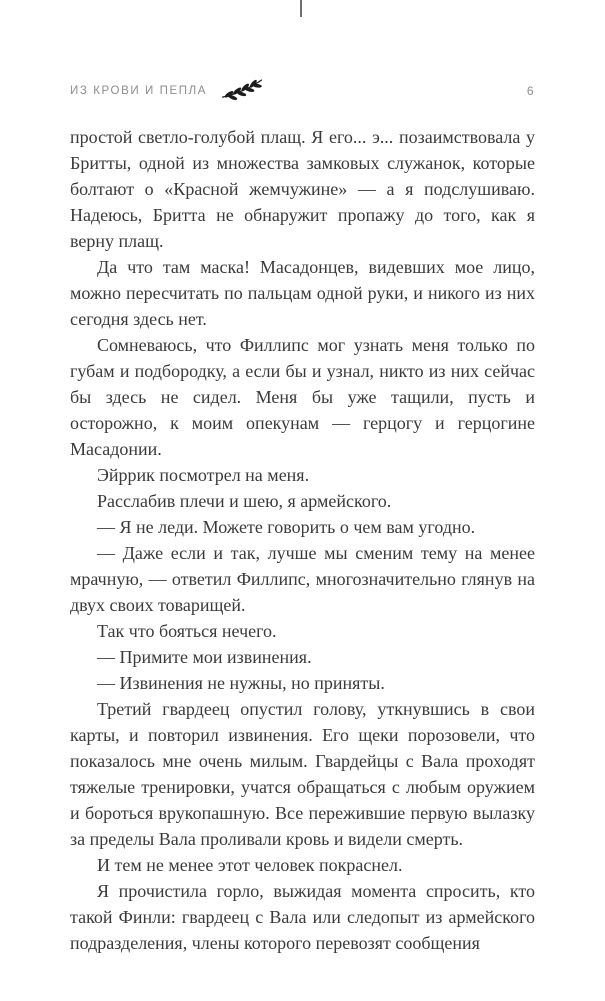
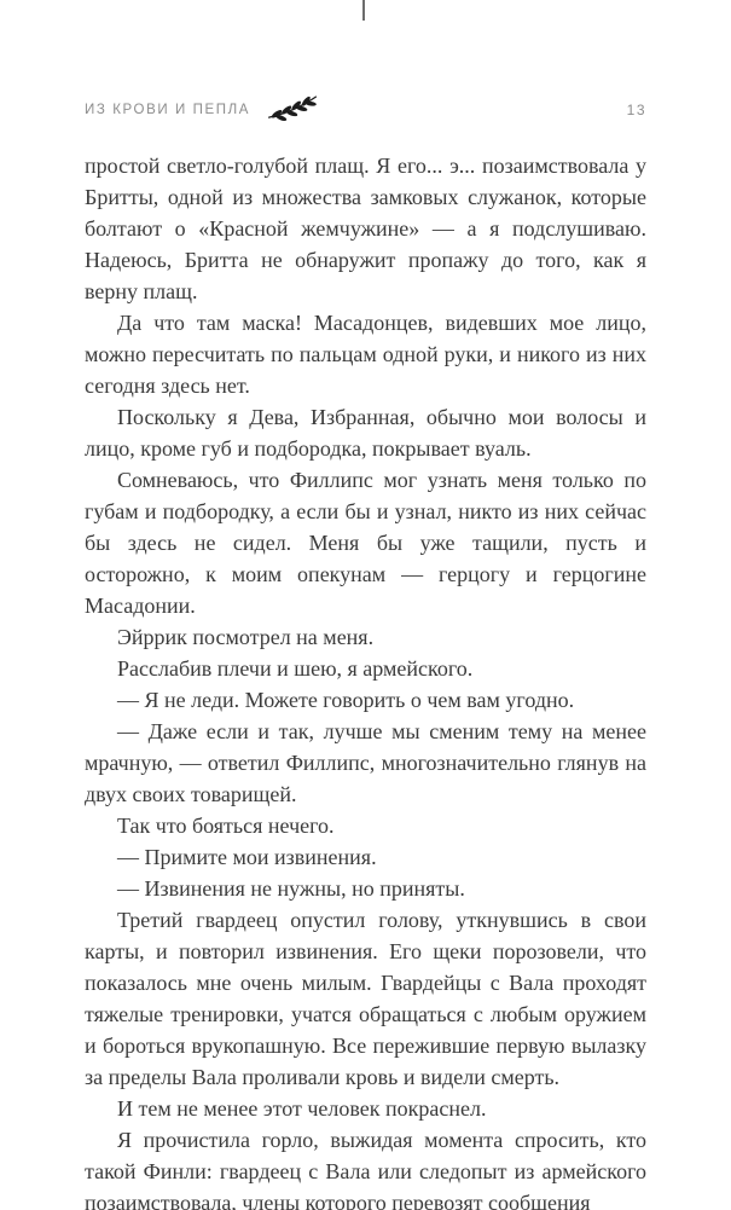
  ИЗ КРОВИ И ПЕПЛА
- 6
+ 13
  простой светло-голубой плащ. Я его... э... позаимствовала у Бритты, одной из множества замковых служанок, которые болтают о «Красной жемчужине» — а я подслушиваю. Надеюсь, Бритта не обнаружит пропажу до того, как я верну плащ.
  Да что там маска! Масадонцев, видевших мое лицо, можно пересчитать по пальцам одной руки, и никого из них сегодня здесь нет.
+ Поскольку я Дева, Избранная, обычно мои волосы и лицо, кроме губ и подбородка, покрывает вуаль.
  Сомневаюсь, что Филлипс мог узнать меня только по губам и подбородку, а если бы и узнал, никто из них сейчас бы здесь не сидел. Меня бы уже тащили, пусть и осторожно, к моим опекунам — герцогу и герцогине Масадонии.
  Эйррик посмотрел на меня.
  Расслабив плечи и шею, я армейского.
  — Я не леди. Можете говорить о чем вам угодно.
  — Даже если и так, лучше мы сменим тему на менее мрачную, — ответил Филлипс, многозначительно глянув на двух своих товарищей.
  Так что бояться нечего.
  — Примите мои извинения.
  — Извинения не нужны, но приняты.
  Третий гвардеец опустил голову, уткнувшись в свои карты, и повторил извинения. Его щеки порозовели, что показалось мне очень милым. Гвардейцы с Вала проходят тяжелые тренировки, учатся обращаться с любым оружием и бороться врукопашную. Все пережившие первую вылазку за пределы Вала проливали кровь и видели смерть.
  И тем не менее этот человек покраснел.
- Я прочистила горло, выжидая момента спросить, кто такой Финли: гвардеец с Вала или следопыт из армейского подразделения, члены которого перевозят сообщения
+ Я прочистила горло, выжидая момента спросить, кто такой Финли: гвардеец с Вала или следопыт из армейского позаимствовала, члены которого перевозят сообщения
